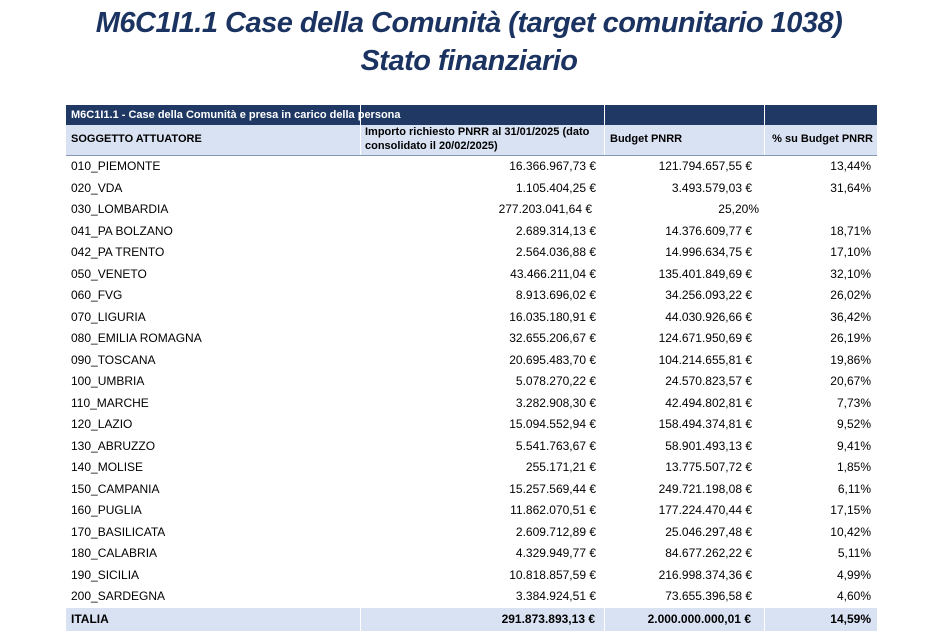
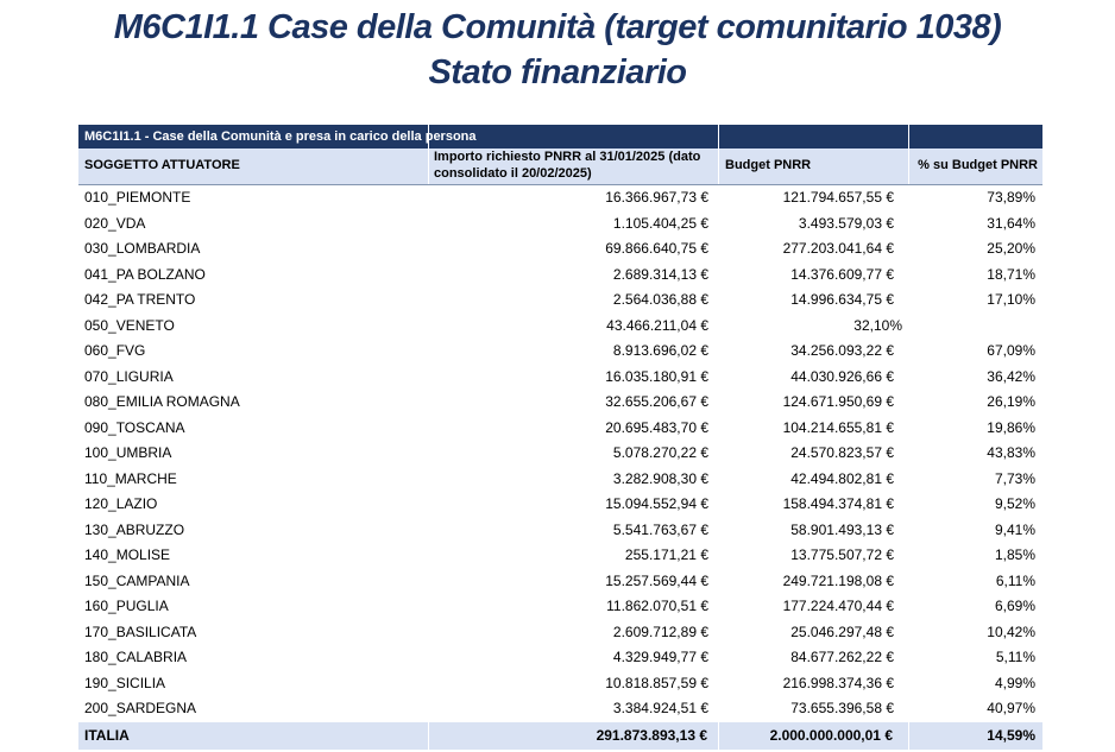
  M6C1I1.1 Case della Comunità (target comunitario 1038)
  Stato finanziario
  M6C1I1.1 - Case della Comunità e presa in carico della p
  SOGGETTO ATTUATORE
  Importo richiesto PNRR al 31/01/2025 (dato consolidato il 20/02/2025)
  Budget PNRR
  % su Budget PNRR
  010_PIEMONTE
  16.366.967,73 €
  121.794.657,55 €
- 13,44%
+ 73,89%
  020_VDA
  1.105.404,25 €
  3.493.579,03 €
  31,64%
  030_LOMBARDIA
+ 69.866.640,75 €
  277.203.041,64 €
  25,20%
  041_PA BOLZANO
  2.689.314,13 €
  14.376.609,77 €
  18,71%
  042_PA TRENTO
  2.564.036,88 €
  14.996.634,75 €
  17,10%
  050_VENETO
  43.466.211,04 €
- 135.401.849,69 €
  32,10%
  060_FVG
  8.913.696,02 €
  34.256.093,22 €
- 26,02%
+ 67,09%
  070_LIGURIA
  16.035.180,91 €
  44.030.926,66 €
  36,42%
  080_EMILIA ROMAGNA
  32.655.206,67 €
  124.671.950,69 €
  26,19%
  090_TOSCANA
  20.695.483,70 €
  104.214.655,81 €
  19,86%
  100_UMBRIA
  5.078.270,22 €
  24.570.823,57 €
- 20,67%
+ 43,83%
  110_MARCHE
  3.282.908,30 €
  42.494.802,81 €
  7,73%
  120_LAZIO
  15.094.552,94 €
  158.494.374,81 €
  9,52%
  130_ABRUZZO
  5.541.763,67 €
  58.901.493,13 €
  9,41%
  140_MOLISE
  255.171,21 €
  13.775.507,72 €
  1,85%
  150_CAMPANIA
  15.257.569,44 €
  249.721.198,08 €
  6,11%
  160_PUGLIA
  11.862.070,51 €
  177.224.470,44 €
- 17,15%
+ 6,69%
  170_BASILICATA
  2.609.712,89 €
  25.046.297,48 €
  10,42%
  180_CALABRIA
  4.329.949,77 €
  84.677.262,22 €
  5,11%
  190_SICILIA
  10.818.857,59 €
  216.998.374,36 €
  4,99%
  200_SARDEGNA
  3.384.924,51 €
  73.655.396,58 €
- 4,60%
+ 40,97%
  ITALIA
  291.873.893,13 €
  2.000.000.000,01 €
  14,59%
